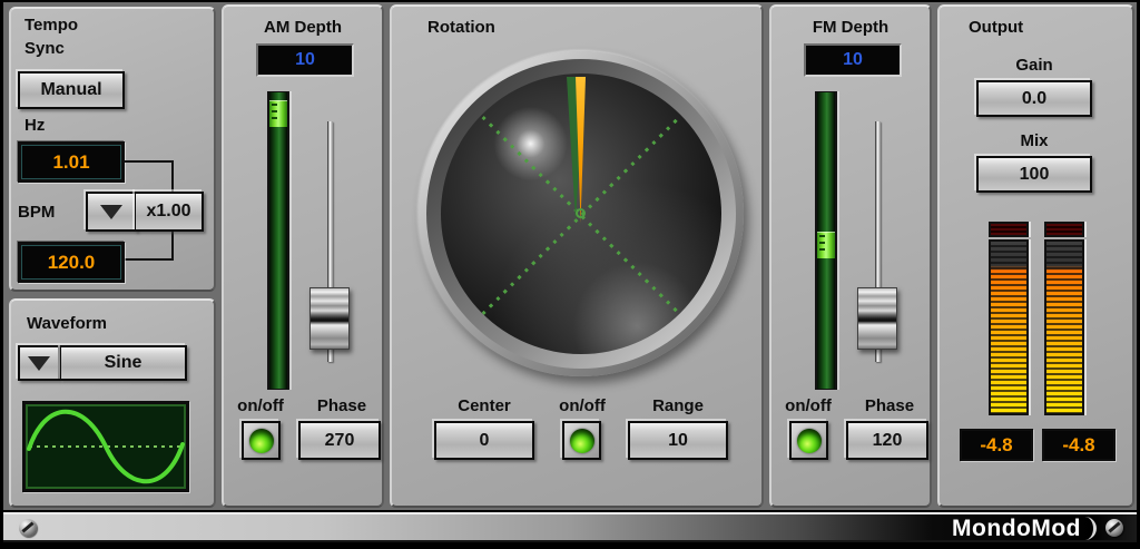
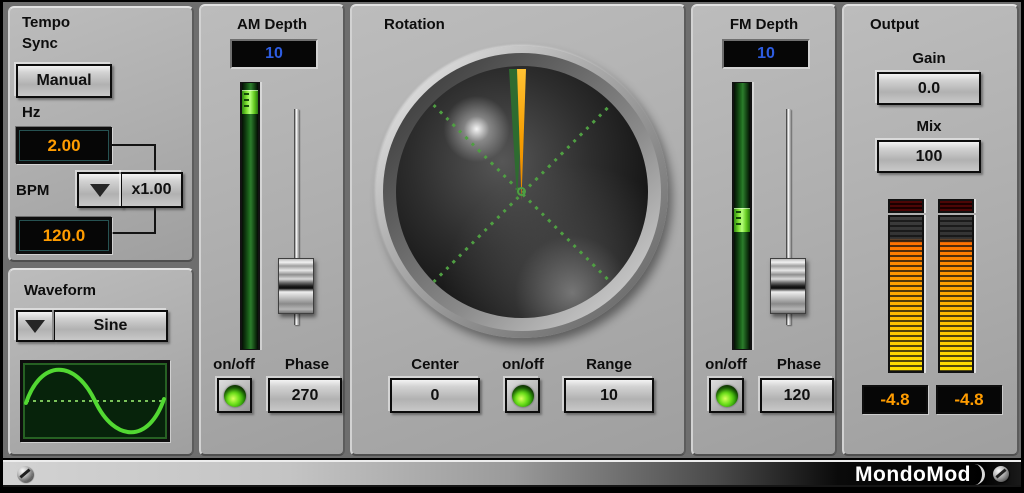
  Tempo
  Sync
  Manual
  Hz
- 1.01
+ 2.00
  BPM
  x1.00
  120.0
  Waveform
  Sine
  AM Depth
  10
  on/off
  Phase
  270
  Rotation
  Center
  on/off
  Range
  0
  10
  FM Depth
  10
  on/off
  Phase
  120
  Output
  Gain
  0.0
  Mix
  100
  -4.8
  -4.8
  MondoMod
